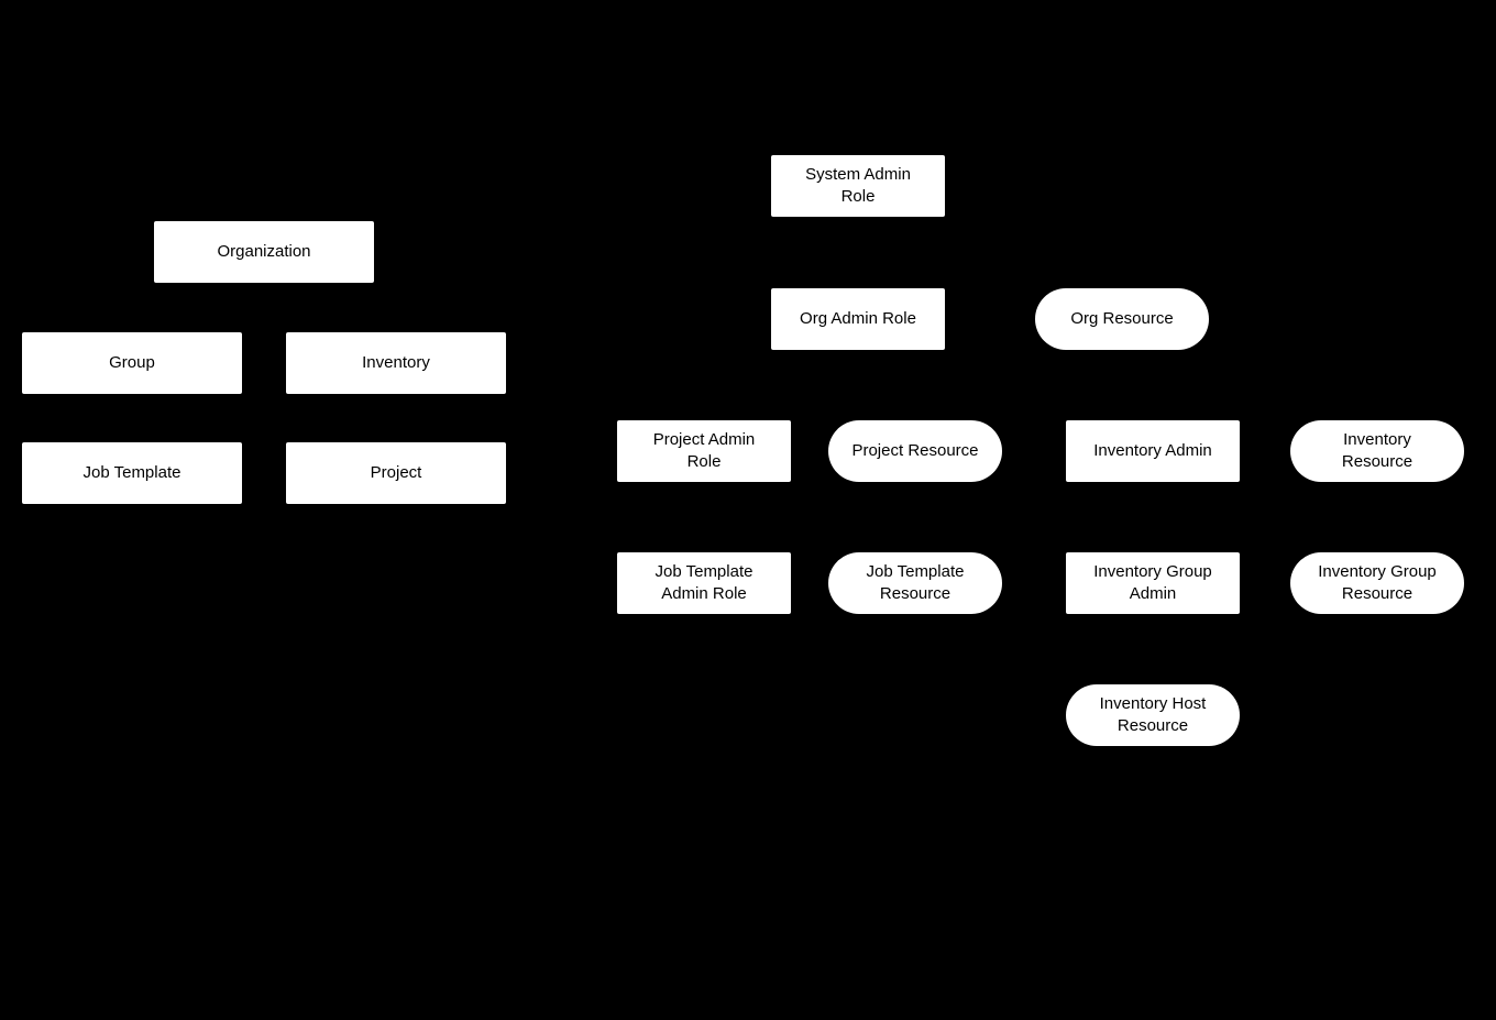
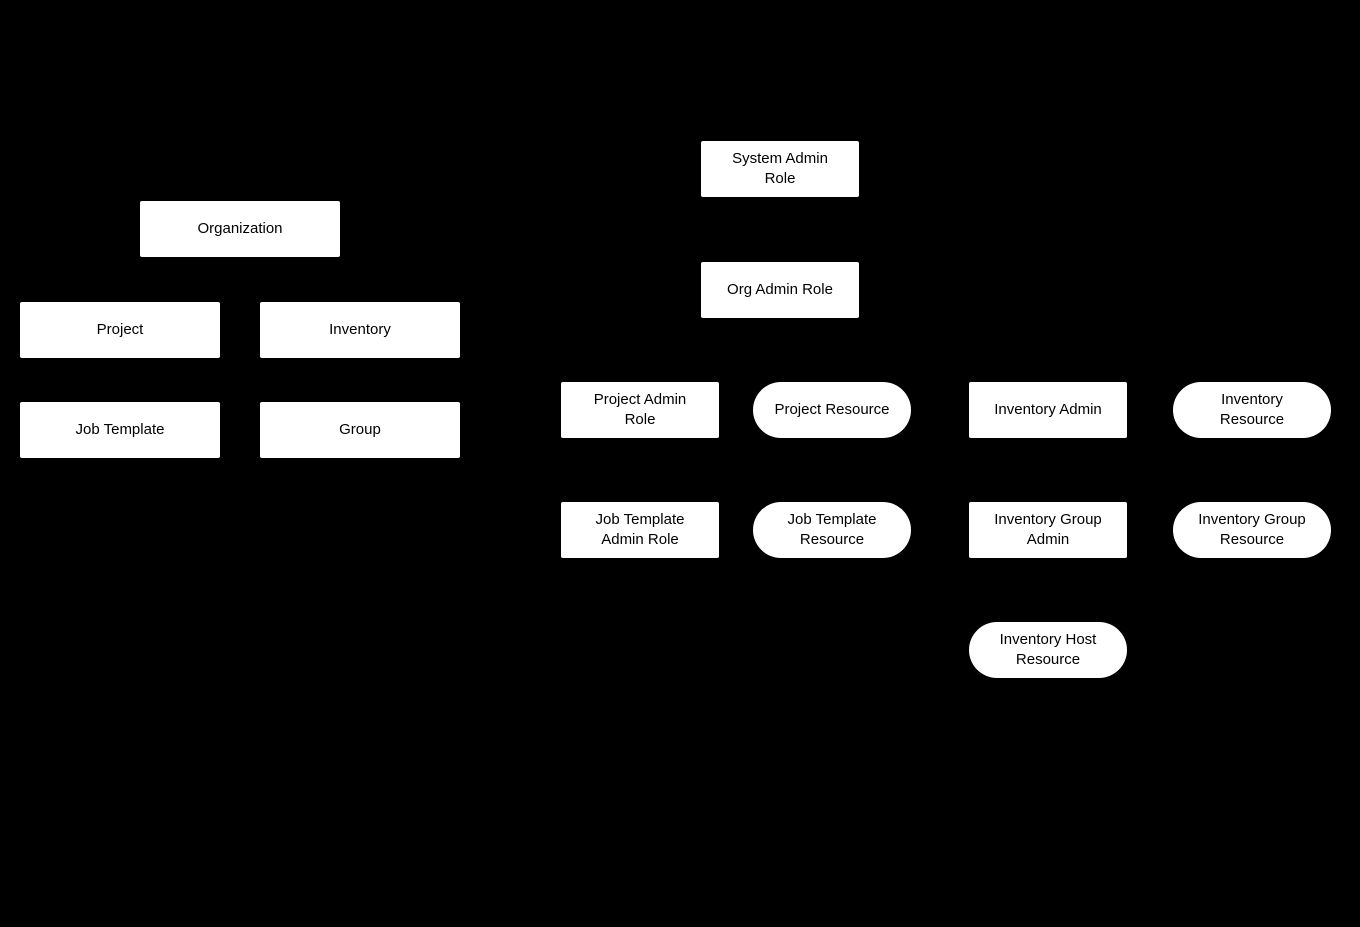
  Organization
- Group
+ Project
  Inventory
  Job Template
- Project
+ Group
  System Admin
  Role
  Org Admin Role
- Org Resource
  Project Admin
  Role
  Project Resource
  Inventory Admin
  Inventory
  Resource
  Job Template
  Admin Role
  Job Template
  Resource
  Inventory Group
  Admin
  Inventory Group
  Resource
  Inventory Host
  Resource
